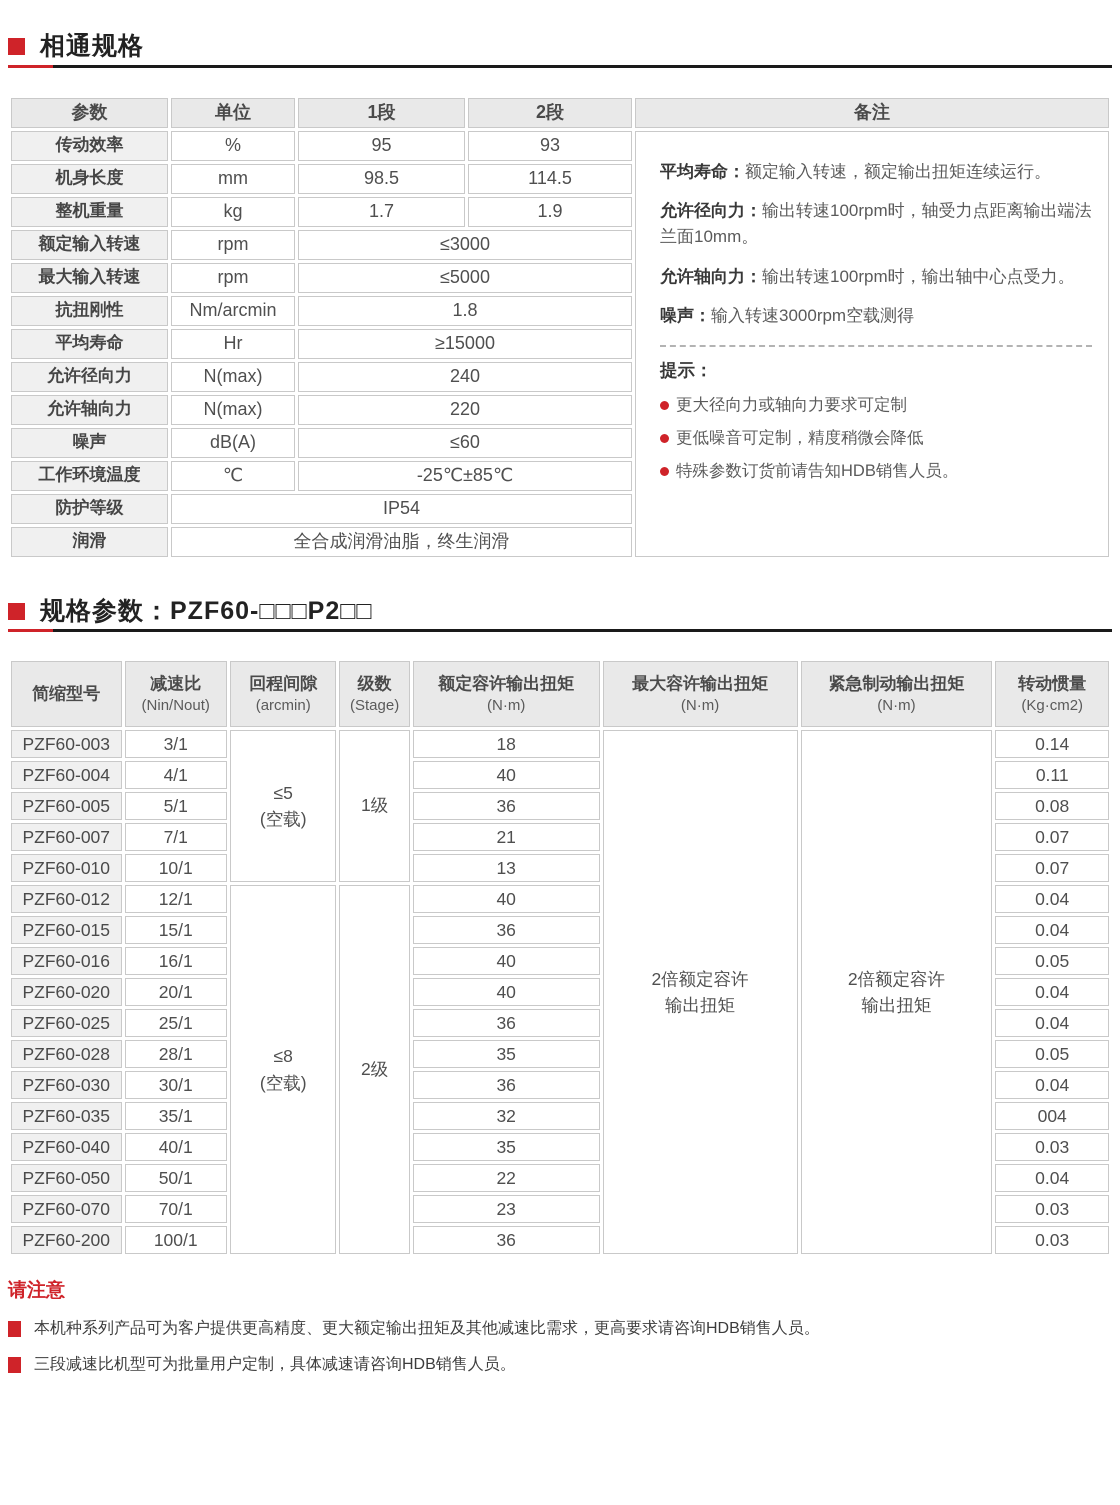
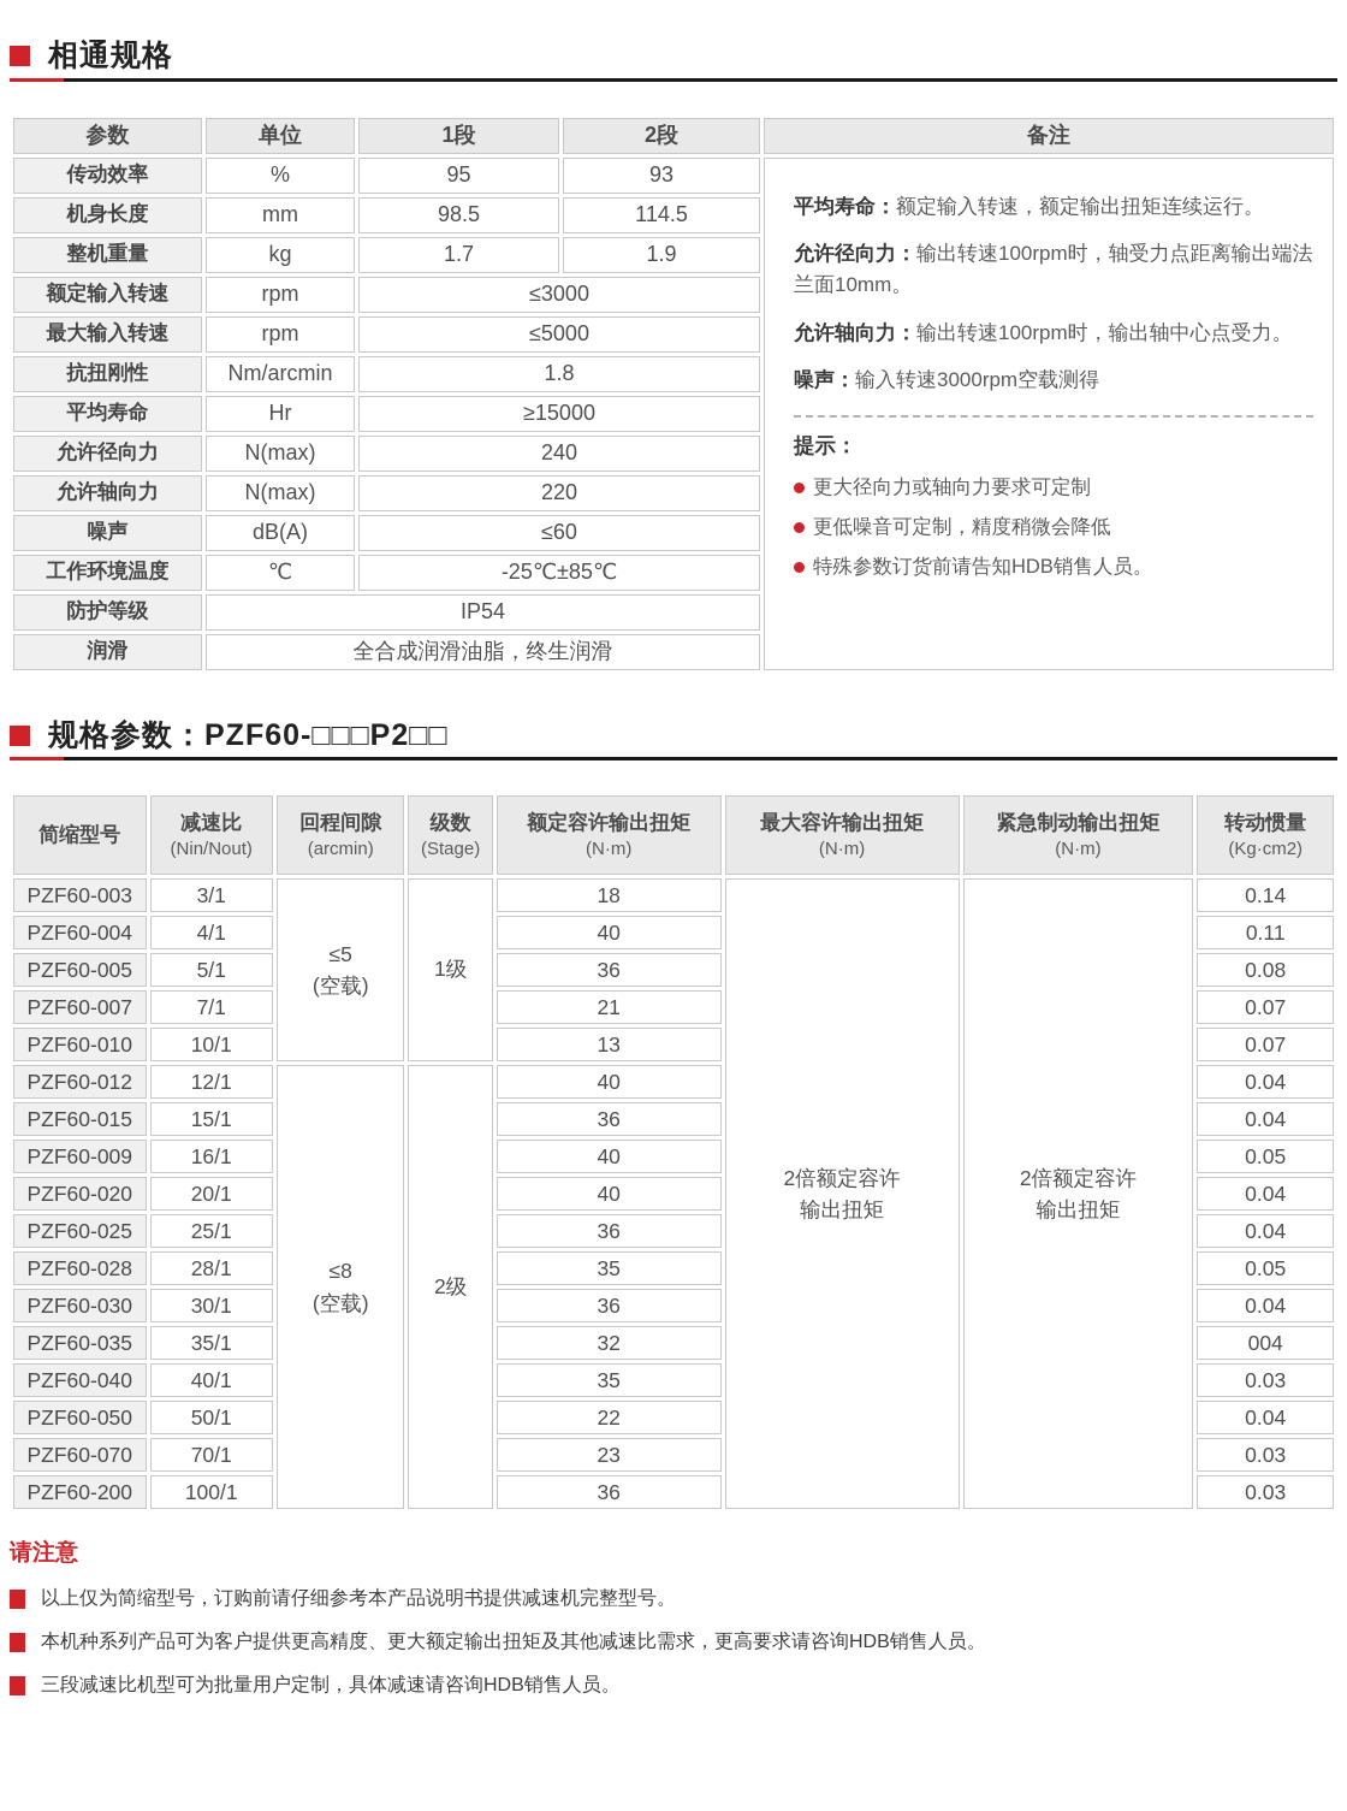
  相通规格
  参数	单位	1段	2段	备注
  传动效率	%	95	93	平均寿命：额定输入转速，额定输出扭矩连续运行。 允许径向力：输出转速100rpm时，轴受力点距离输出端法兰面10mm。 允许轴向力：输出转速100rpm时，输出轴中心点受力。 噪声：输入转速3000rpm空载测得 提示： 更大径向力或轴向力要求可定制 更低噪音可定制，精度稍微会降低 特殊参数订货前请告知HDB销售人员。
  机身长度	mm	98.5	114.5
  整机重量	kg	1.7	1.9
  额定输入转速	rpm	≤3000
  最大输入转速	rpm	≤5000
  抗扭刚性	Nm/arcmin	1.8
  平均寿命	Hr	≥15000
  允许径向力	N(max)	240
  允许轴向力	N(max)	220
  噪声	dB(A)	≤60
  工作环境温度	℃	-25℃±85℃
  防护等级	IP54
  润滑	全合成润滑油脂，终生润滑
  规格参数：PZF60-□□□P2□□
  简缩型号	减速比(Nin/Nout)	回程间隙(arcmin)	级数(Stage)	额定容许输出扭矩(N·m)	最大容许输出扭矩(N·m)	紧急制动输出扭矩(N·m)	转动惯量(Kg·cm2)
  PZF60-003	3/1	≤5 (空载)	1级	18	2倍额定容许 输出扭矩	2倍额定容许 输出扭矩	0.14
  PZF60-004	4/1	40	0.11
  PZF60-005	5/1	36	0.08
  PZF60-007	7/1	21	0.07
  PZF60-010	10/1	13	0.07
  PZF60-012	12/1	≤8 (空载)	2级	40	0.04
  PZF60-015	15/1	36	0.04
- PZF60-016	16/1	40	0.05
+ PZF60-009	16/1	40	0.05
  PZF60-020	20/1	40	0.04
  PZF60-025	25/1	36	0.04
  PZF60-028	28/1	35	0.05
  PZF60-030	30/1	36	0.04
  PZF60-035	35/1	32	004
  PZF60-040	40/1	35	0.03
  PZF60-050	50/1	22	0.04
  PZF60-070	70/1	23	0.03
  PZF60-200	100/1	36	0.03
  请注意
+ 以上仅为简缩型号，订购前请仔细参考本产品说明书提供减速机完整型号。
  本机种系列产品可为客户提供更高精度、更大额定输出扭矩及其他减速比需求，更高要求请咨询HDB销售人员。
  三段减速比机型可为批量用户定制，具体减速请咨询HDB销售人员。
